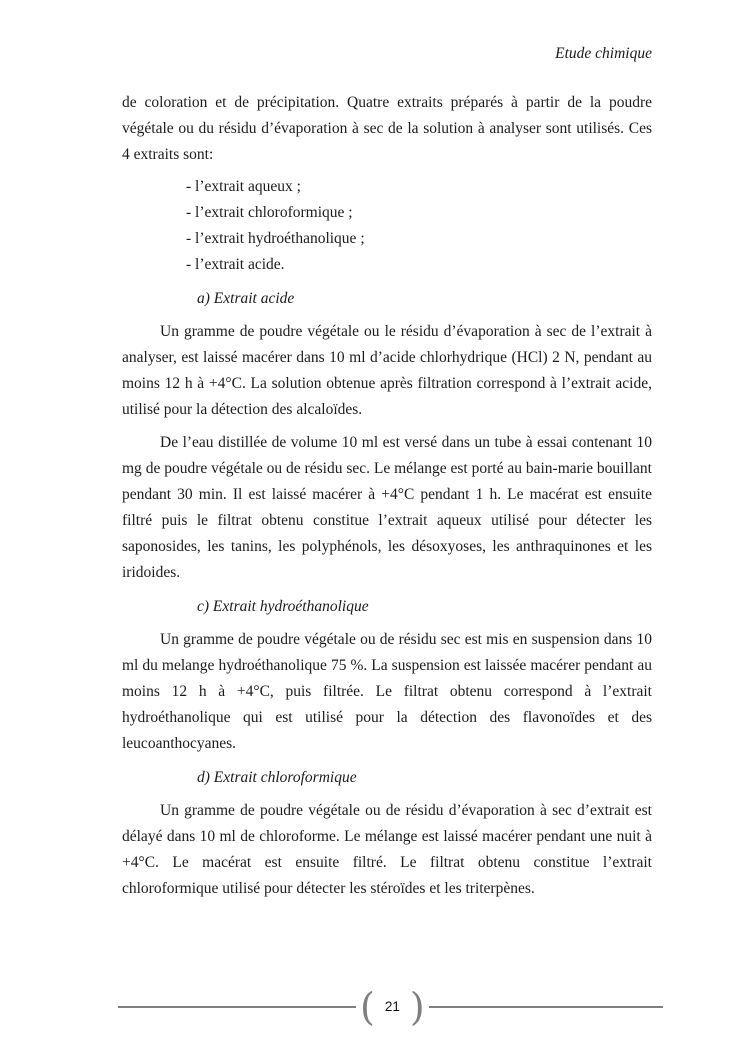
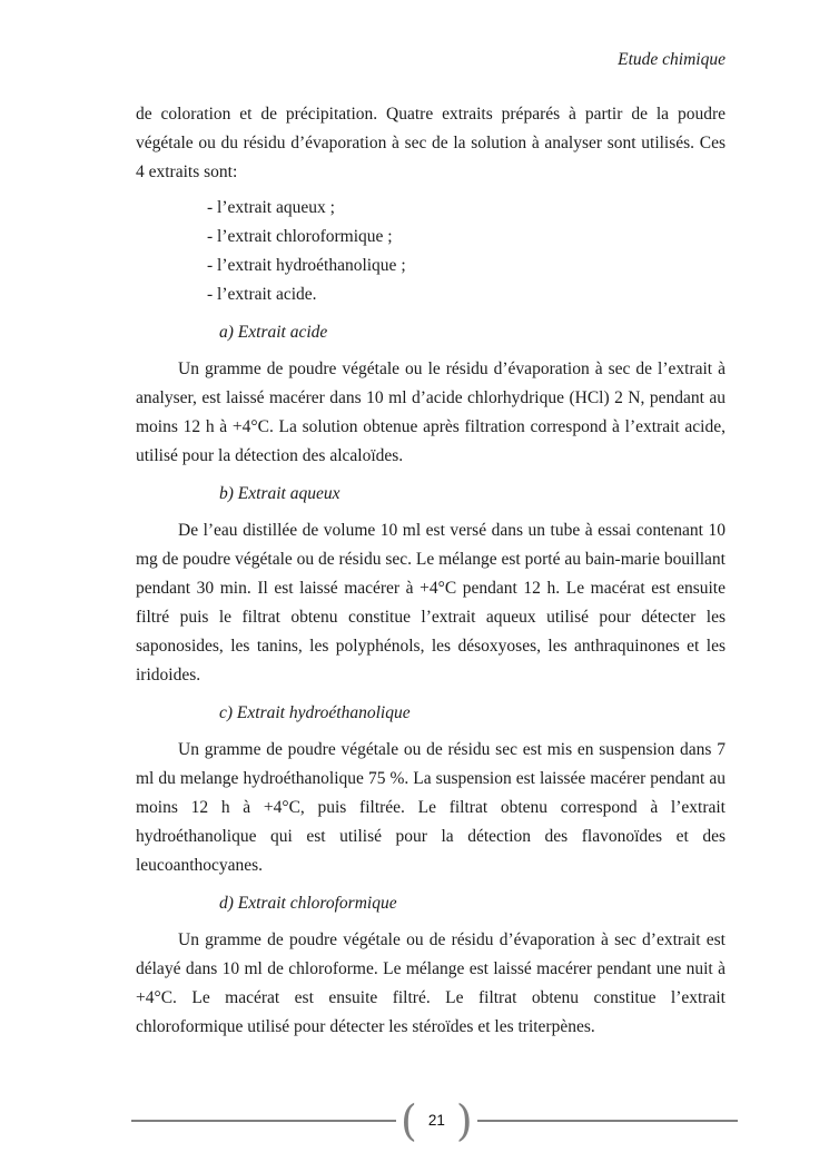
  Etude chimique
  de coloration et de précipitation. Quatre extraits préparés à partir de la poudre végétale ou du résidu d’évaporation à sec de la solution à analyser sont utilisés. Ces 4 extraits sont:
  - l’extrait aqueux ;
  - l’extrait chloroformique ;
  - l’extrait hydroéthanolique ;
  - l’extrait acide.
  a) Extrait acide
  Un gramme de poudre végétale ou le résidu d’évaporation à sec de l’extrait à analyser, est laissé macérer dans 10 ml d’acide chlorhydrique (HCl) 2 N, pendant au moins 12 h à +4°C. La solution obtenue après filtration correspond à l’extrait acide, utilisé pour la détection des alcaloïdes.
+ b) Extrait aqueux
- De l’eau distillée de volume 10 ml est versé dans un tube à essai contenant 10 mg de poudre végétale ou de résidu sec. Le mélange est porté au bain-marie bouillant pendant 30 min. Il est laissé macérer à +4°C pendant 1 h. Le macérat est ensuite filtré puis le filtrat obtenu constitue l’extrait aqueux utilisé pour détecter les saponosides, les tanins, les polyphénols, les désoxyoses, les anthraquinones et les iridoides.
+ De l’eau distillée de volume 10 ml est versé dans un tube à essai contenant 10 mg de poudre végétale ou de résidu sec. Le mélange est porté au bain-marie bouillant pendant 30 min. Il est laissé macérer à +4°C pendant 12 h. Le macérat est ensuite filtré puis le filtrat obtenu constitue l’extrait aqueux utilisé pour détecter les saponosides, les tanins, les polyphénols, les désoxyoses, les anthraquinones et les iridoides.
  c) Extrait hydroéthanolique
- Un gramme de poudre végétale ou de résidu sec est mis en suspension dans 10 ml du melange hydroéthanolique 75 %. La suspension est laissée macérer pendant au moins 12 h à +4°C, puis filtrée. Le filtrat obtenu correspond à l’extrait hydroéthanolique qui est utilisé pour la détection des flavonoïdes et des leucoanthocyanes.
+ Un gramme de poudre végétale ou de résidu sec est mis en suspension dans 7 ml du melange hydroéthanolique 75 %. La suspension est laissée macérer pendant au moins 12 h à +4°C, puis filtrée. Le filtrat obtenu correspond à l’extrait hydroéthanolique qui est utilisé pour la détection des flavonoïdes et des leucoanthocyanes.
  d) Extrait chloroformique
  Un gramme de poudre végétale ou de résidu d’évaporation à sec d’extrait est délayé dans 10 ml de chloroforme. Le mélange est laissé macérer pendant une nuit à +4°C. Le macérat est ensuite filtré. Le filtrat obtenu constitue l’extrait chloroformique utilisé pour détecter les stéroïdes et les triterpènes.
  (
  21
  )
